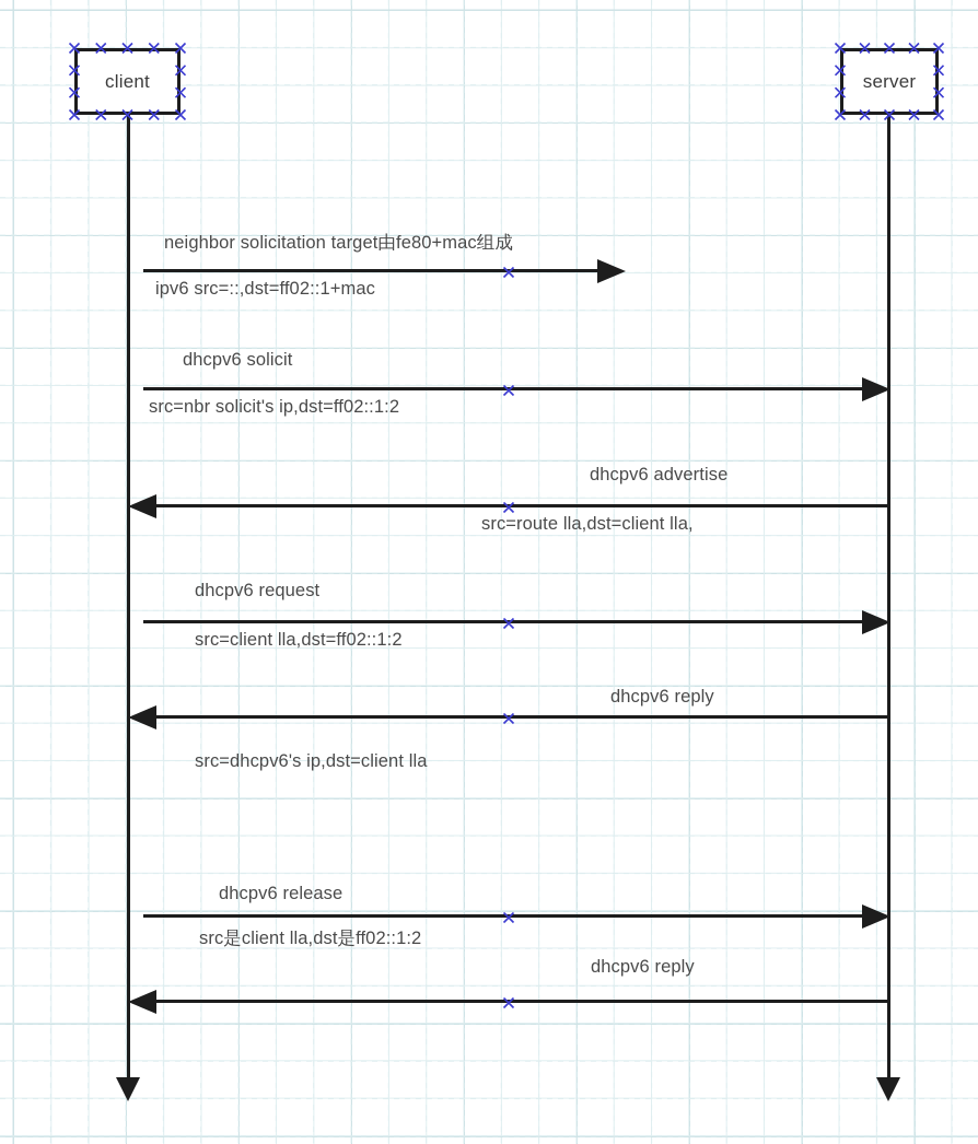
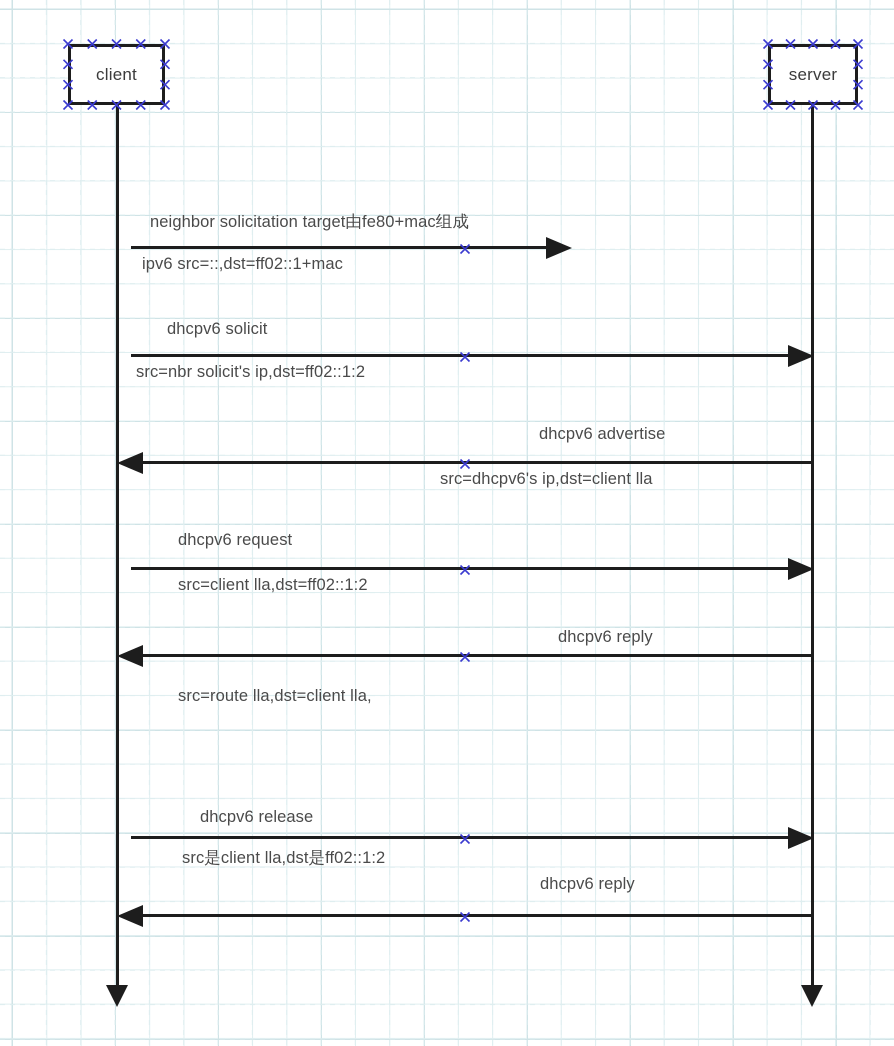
  neighbor solicitation target由fe80+mac组成
  ipv6 src=::,dst=ff02::1+mac
  dhcpv6 solicit
  src=nbr solicit's ip,dst=ff02::1:2
  dhcpv6 advertise
- src=route lla,dst=client lla,
+ src=dhcpv6's ip,dst=client lla
  dhcpv6 request
  src=client lla,dst=ff02::1:2
  dhcpv6 reply
- src=dhcpv6's ip,dst=client lla
+ src=route lla,dst=client lla,
  dhcpv6 release
  src是client lla,dst是ff02::1:2
  dhcpv6 reply
  client
  server
